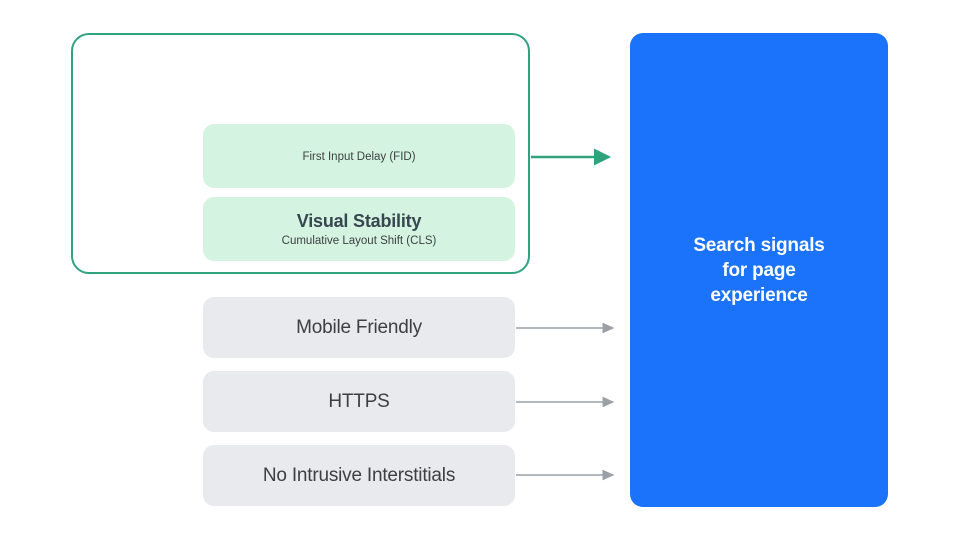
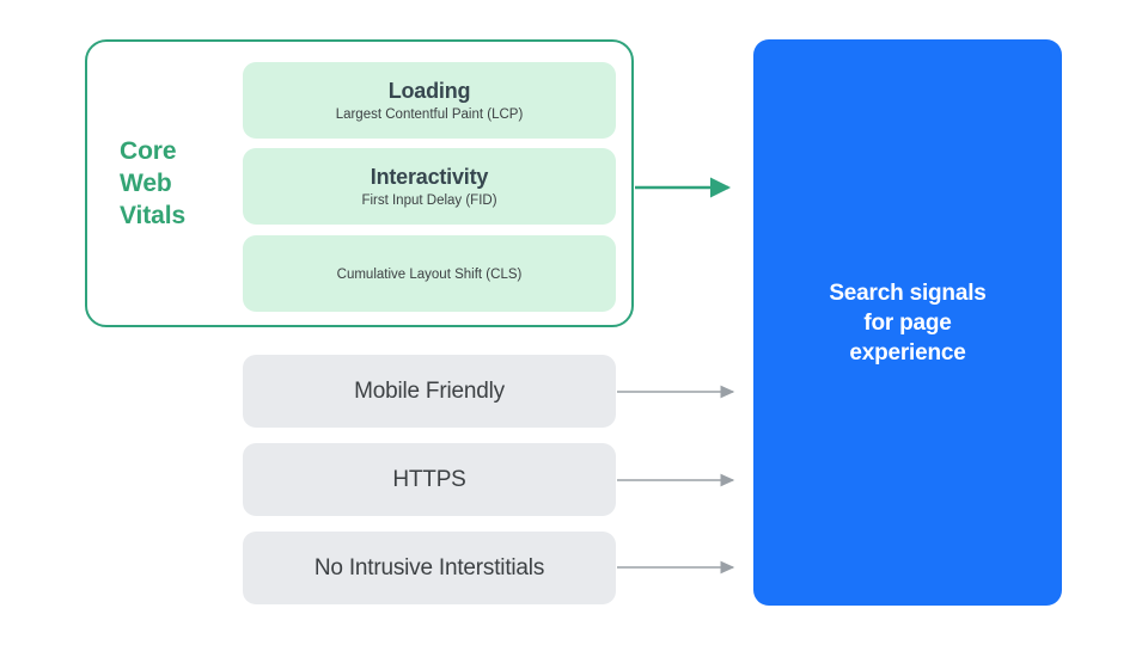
+ Core
+ Web
+ Vitals
+ Loading
+ Largest Contentful Paint (LCP)
+ Interactivity
  First Input Delay (FID)
- Visual Stability
  Cumulative Layout Shift (CLS)
  Mobile Friendly
  HTTPS
  No Intrusive Interstitials
  Search signals
  for page
  experience
